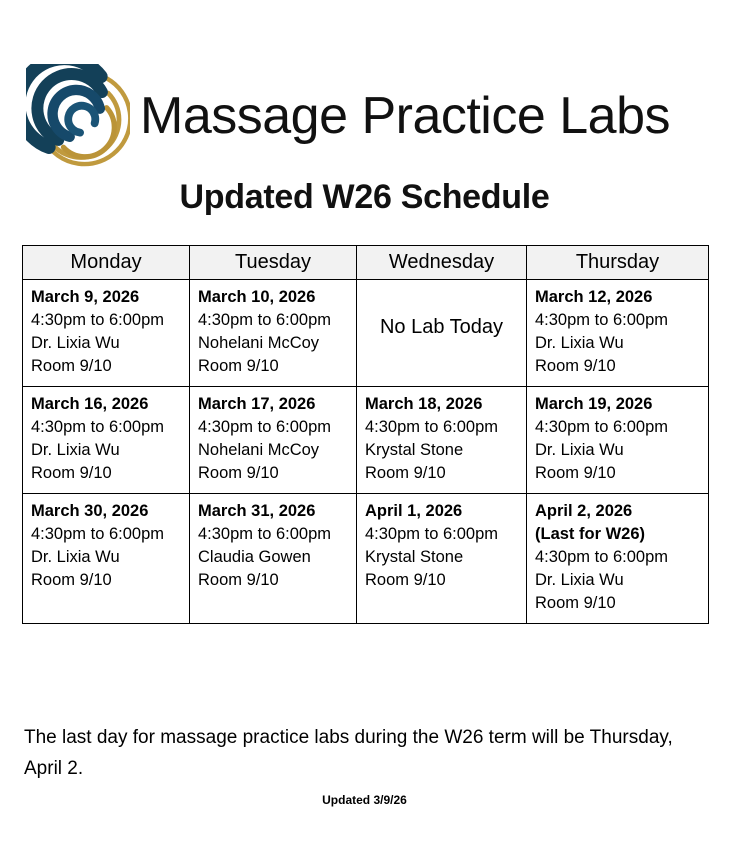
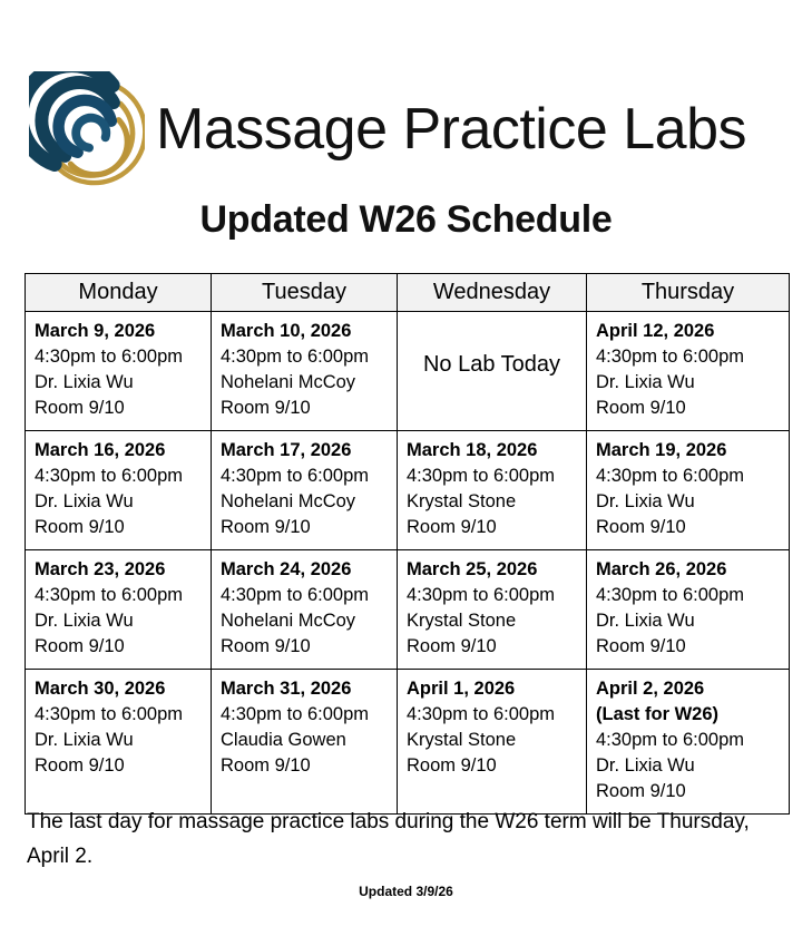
  Massage Practice Labs
  Updated W26 Schedule
  Monday	Tuesday	Wednesday	Thursday
- March 9, 20264:30pm to 6:00pmDr. Lixia WuRoom 9/10	March 10, 20264:30pm to 6:00pmNohelani McCoyRoom 9/10	No Lab Today	March 12, 20264:30pm to 6:00pmDr. Lixia WuRoom 9/10
+ March 9, 20264:30pm to 6:00pmDr. Lixia WuRoom 9/10	March 10, 20264:30pm to 6:00pmNohelani McCoyRoom 9/10	No Lab Today	April 12, 20264:30pm to 6:00pmDr. Lixia WuRoom 9/10
  March 16, 20264:30pm to 6:00pmDr. Lixia WuRoom 9/10	March 17, 20264:30pm to 6:00pmNohelani McCoyRoom 9/10	March 18, 20264:30pm to 6:00pmKrystal StoneRoom 9/10	March 19, 20264:30pm to 6:00pmDr. Lixia WuRoom 9/10
+ March 23, 20264:30pm to 6:00pmDr. Lixia WuRoom 9/10	March 24, 20264:30pm to 6:00pmNohelani McCoyRoom 9/10	March 25, 20264:30pm to 6:00pmKrystal StoneRoom 9/10	March 26, 20264:30pm to 6:00pmDr. Lixia WuRoom 9/10
  March 30, 20264:30pm to 6:00pmDr. Lixia WuRoom 9/10	March 31, 20264:30pm to 6:00pmClaudia GowenRoom 9/10	April 1, 20264:30pm to 6:00pmKrystal StoneRoom 9/10	April 2, 2026(Last for W26)4:30pm to 6:00pmDr. Lixia WuRoom 9/10
  The last day for massage practice labs during the W26 term will be Thursday, April 2.
  Updated 3/9/26
